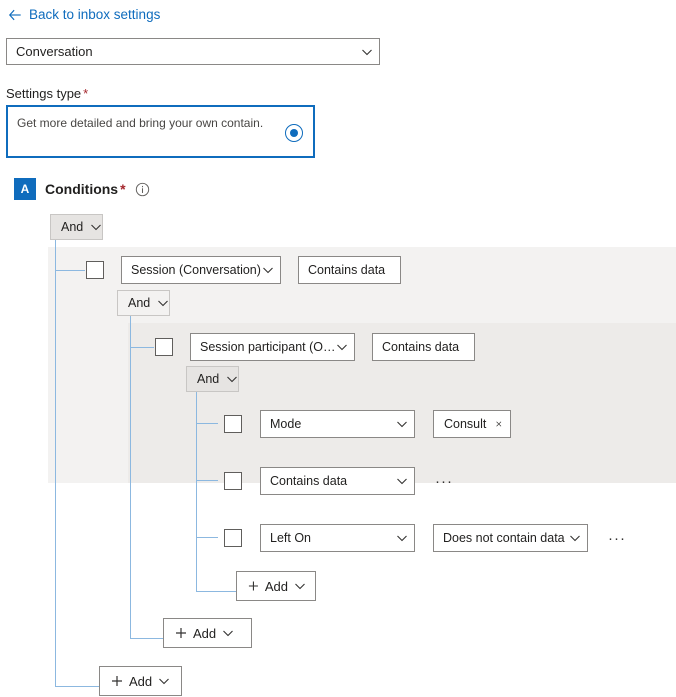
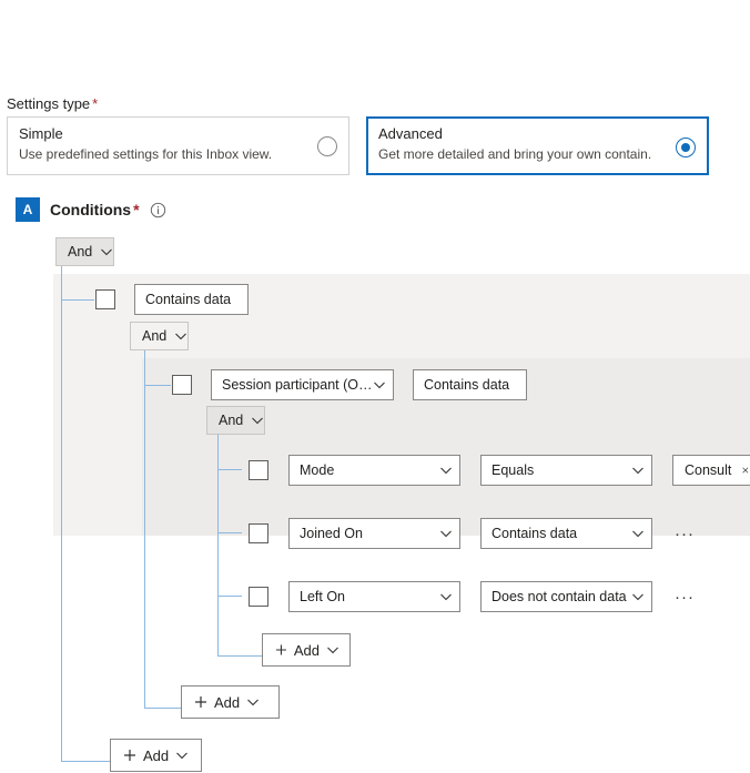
- Back to inbox settings
- Conversation
  Settings type *
+ Simple
+ Use predefined settings for this Inbox view.
+ Advanced
  Get more detailed and bring your own contain.
  A
  Conditions *
  And
- Session (Conversation)
  Contains data
  And
  Session participant (Om.
  Contains data
  And
  Mode
+ Equals
  Consult
+ Joined On
  Contains data
  ···
  Left On
  Does not contain data
  ···
  Add
  Add
  Add
